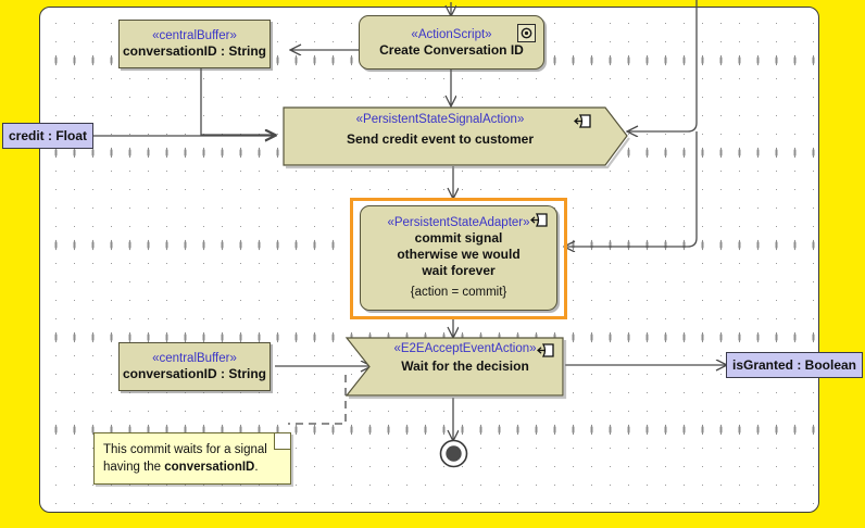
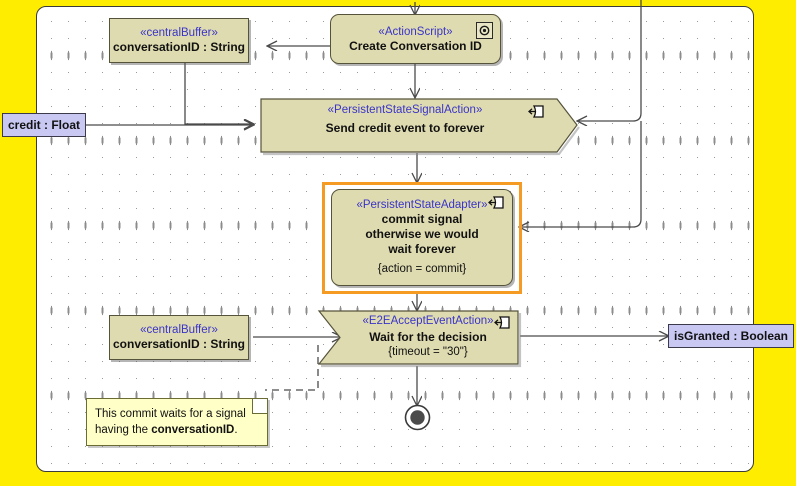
  «centralBuffer»
  conversationID : String
  «ActionScript»
  Create Conversation ID
  credit : Float
  «PersistentStateSignalAction»
- Send credit event to customer
+ Send credit event to forever
  «PersistentStateAdapter»
  commit signal
  otherwise we would
  wait forever
  {action = commit}
  «centralBuffer»
  conversationID : String
  «E2EAcceptEventAction»
  Wait for the decision
+ {timeout = "30"}
  isGranted : Boolean
  This commit waits for a signal
  having the conversationID.
